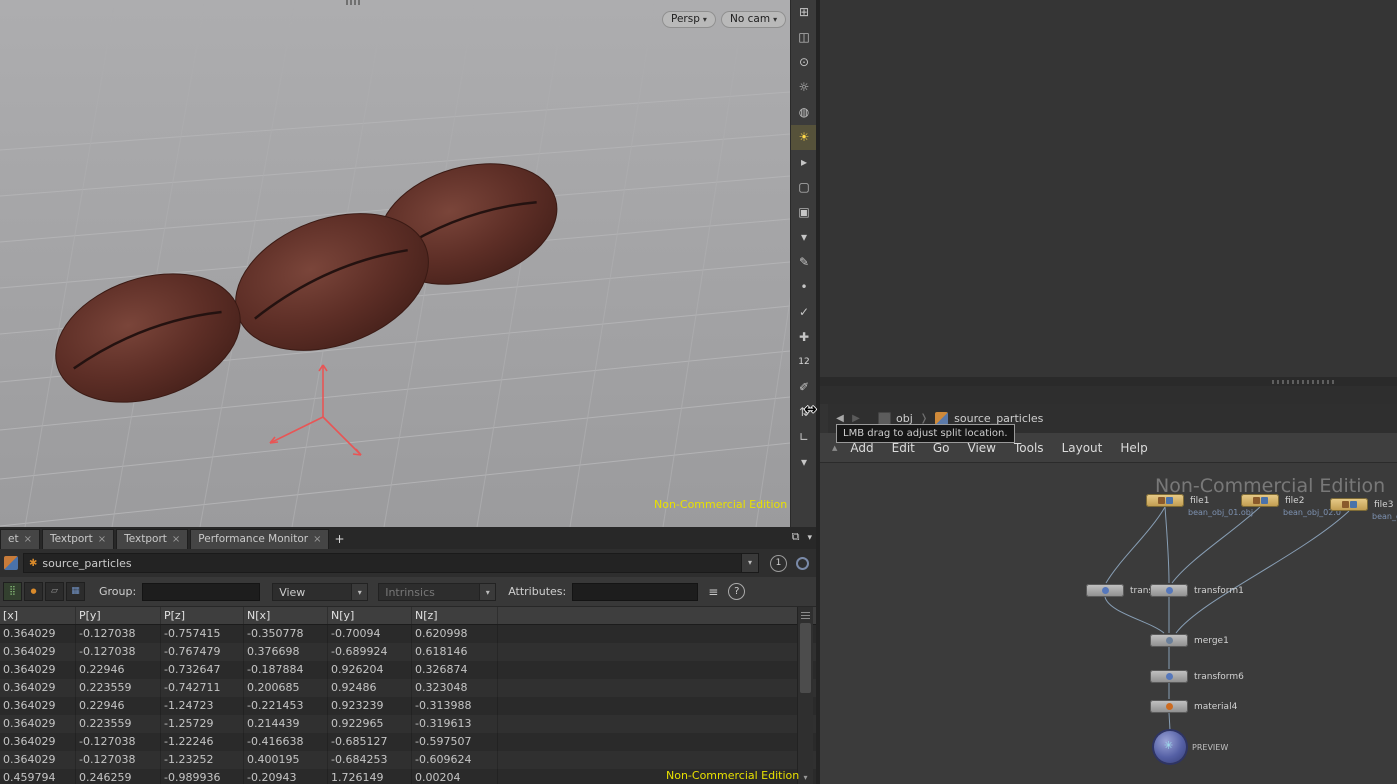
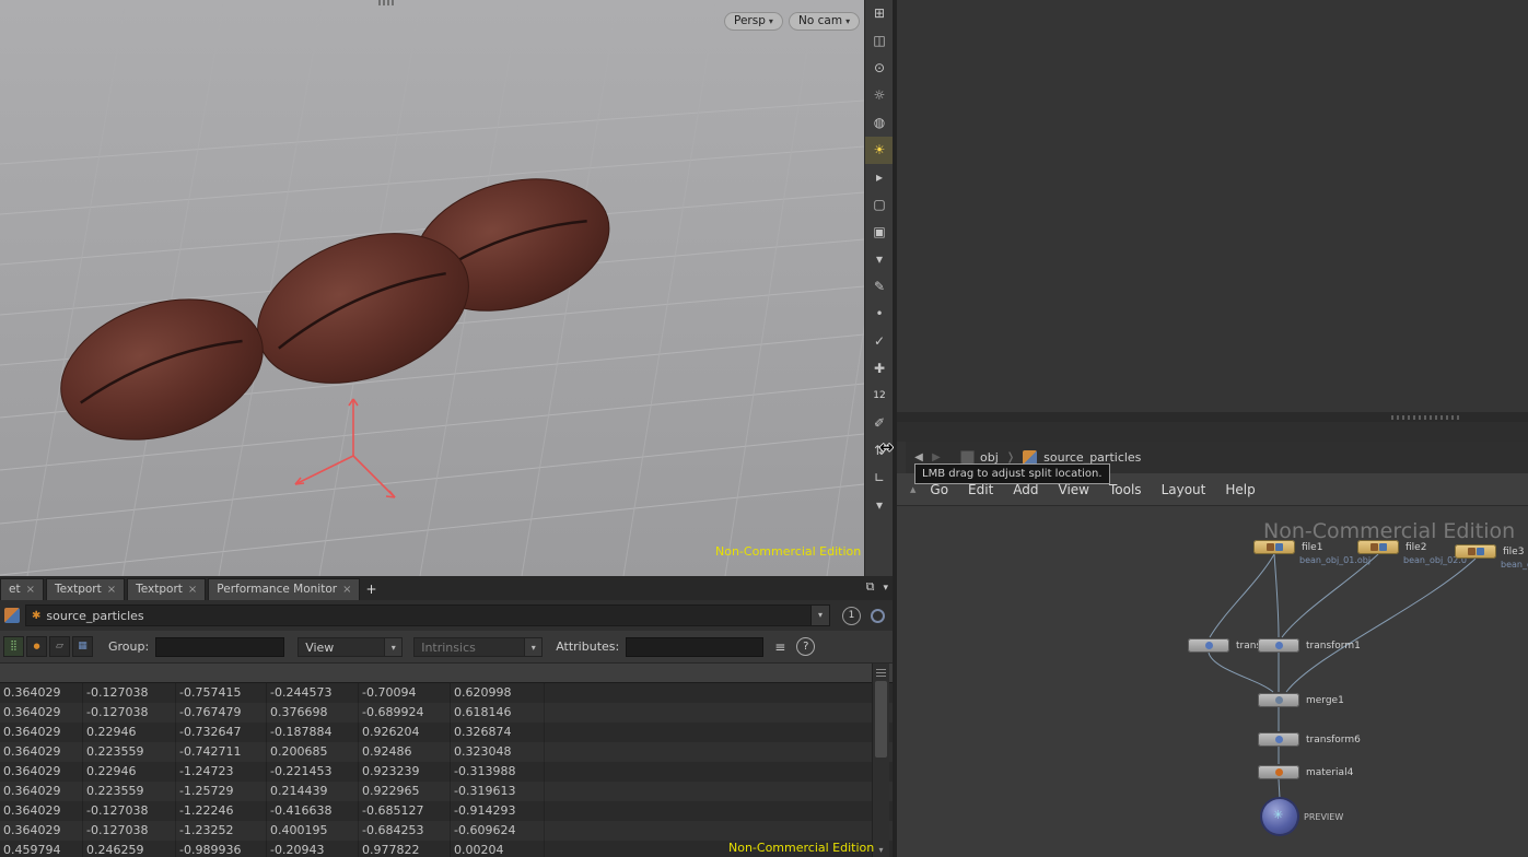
  Persp ▾
  No cam ▾
  Non-Commercial Edition
  ⊞
  ◫
  ⊙
  ☼
  ◍
  ☀
  ▸
  ▢
  ▣
  ▾
  ✎
  •
  ✓
  ✚
  12
  ✐
  ⇅
  ∟
  ▾
  obj
  ❭
  source_particles
  ▲
- Add
+ Go
  Edit
- Go
+ Add
  View
  Tools
  Layout
  Help
  Non-Commercial Edition
  file1
  bean_obj_01.obj
  file2
  bean_obj_02.0
  file3
  transform1
  merge1
  transform6
  material4
  PREVIEW
  et
  Textport
  Textport
  Performance Monitor
  ✱
  source_particles
  1
  Group:
  View
  Intrinsics
  Attributes:
- [x]
- P[y]
- P[z]
- N[x]
- N[y]
- N[z]
  0.364029
  -0.127038
  -0.757415
- -0.350778
+ -0.244573
  -0.70094
  0.620998
  0.364029
  -0.127038
  -0.767479
  0.376698
  -0.689924
  0.618146
  0.364029
  0.22946
  -0.732647
  -0.187884
  0.926204
  0.326874
  0.364029
  0.223559
  -0.742711
  0.200685
  0.92486
  0.323048
  0.364029
  0.22946
  -1.24723
  -0.221453
  0.923239
  -0.313988
  0.364029
  0.223559
  -1.25729
  0.214439
  0.922965
  -0.319613
  0.364029
  -0.127038
  -1.22246
  -0.416638
  -0.685127
- -0.597507
+ -0.914293
  0.364029
  -0.127038
  -1.23252
  0.400195
  -0.684253
  -0.609624
  0.459794
  0.246259
  -0.989936
  -0.20943
- 1.726149
+ 0.977822
  0.00204
  Non-Commercial Edition
  LMB drag to adjust split location.
